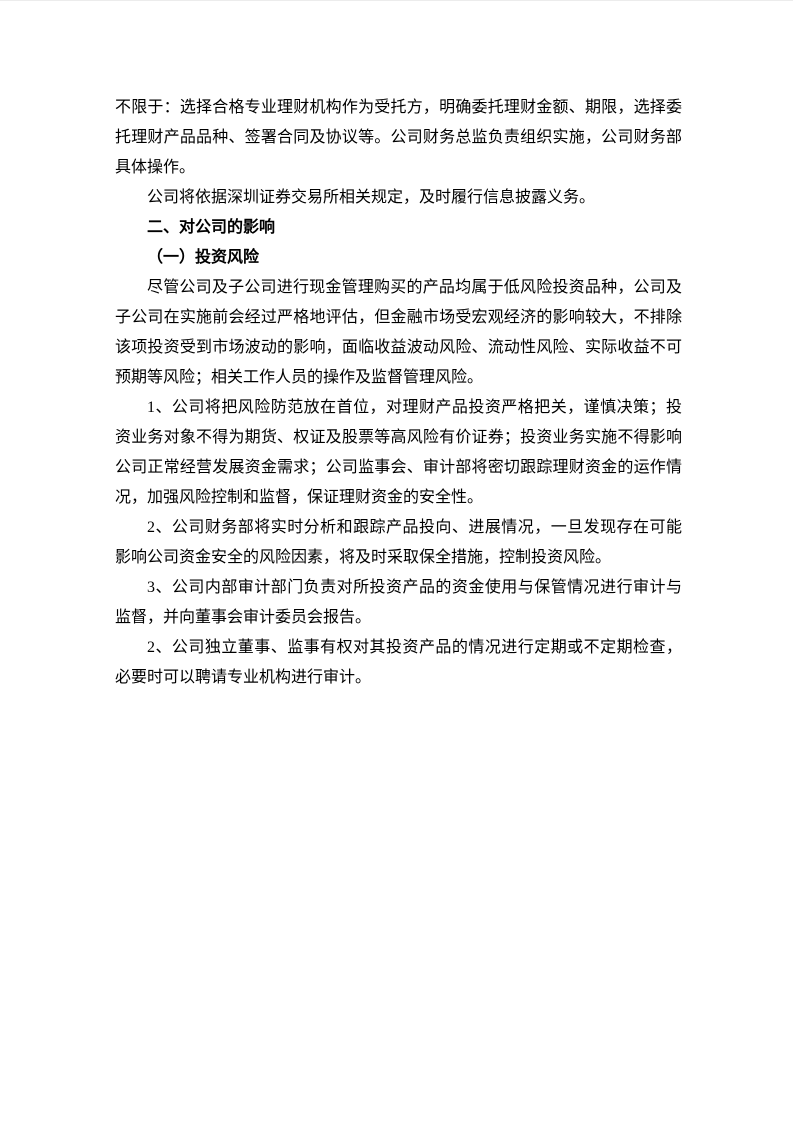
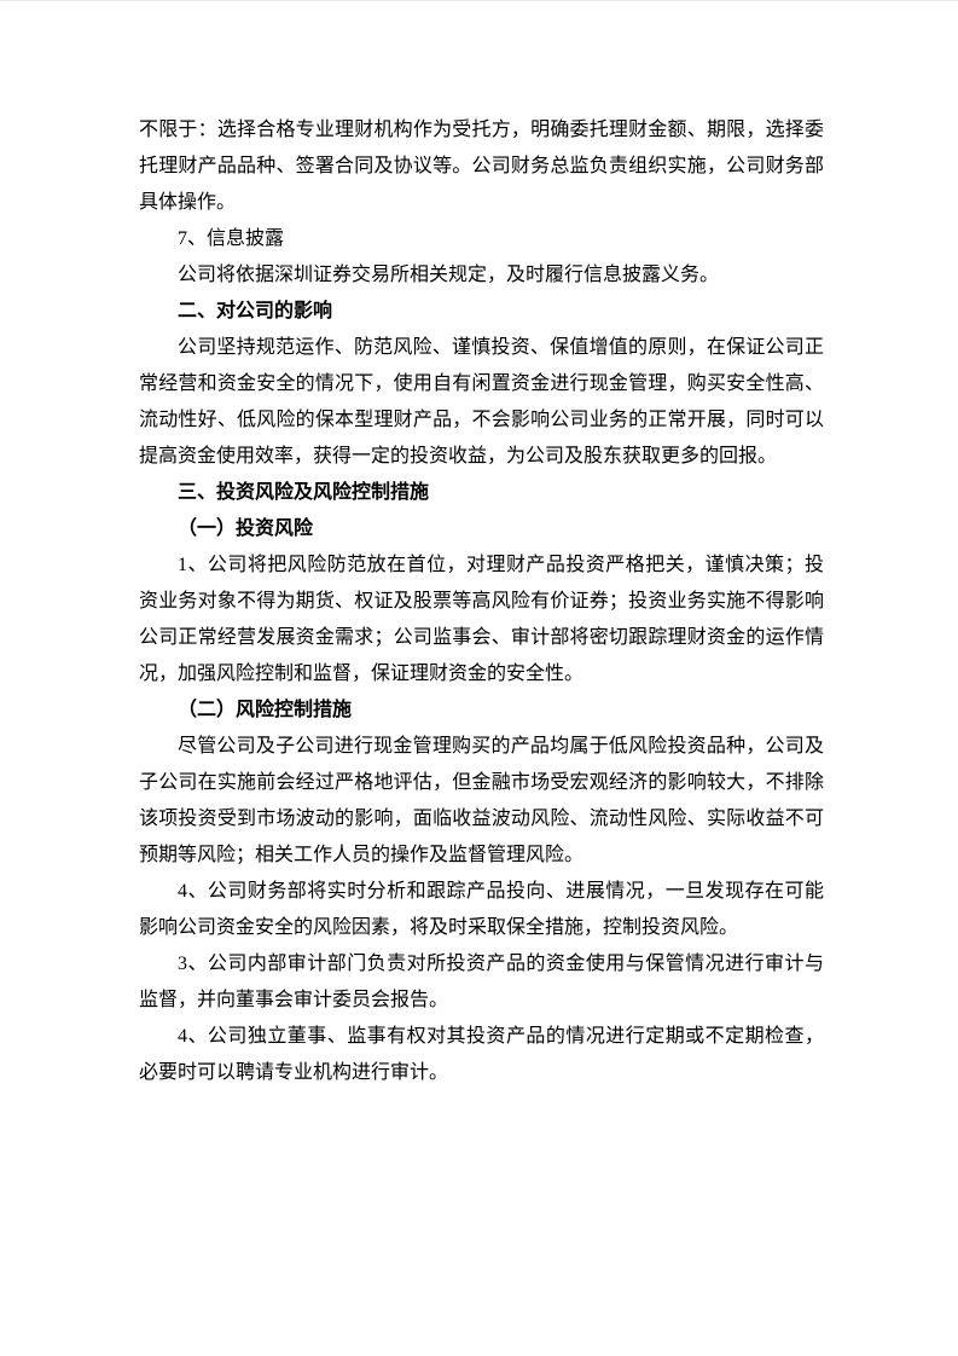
  不限于：选择合格专业理财机构作为受托方，明确委托理财金额、期限，选择委托理财产品品种、签署合同及协议等。公司财务总监负责组织实施，公司财务部具体操作。
+ 7、信息披露
  公司将依据深圳证券交易所相关规定，及时履行信息披露义务。
  二、对公司的影响
+ 公司坚持规范运作、防范风险、谨慎投资、保值增值的原则，在保证公司正常经营和资金安全的情况下，使用自有闲置资金进行现金管理，购买安全性高、流动性好、低风险的保本型理财产品，不会影响公司业务的正常开展，同时可以提高资金使用效率，获得一定的投资收益，为公司及股东获取更多的回报。
+ 三、投资风险及风险控制措施
  （一）投资风险
- 尽管公司及子公司进行现金管理购买的产品均属于低风险投资品种，公司及子公司在实施前会经过严格地评估，但金融市场受宏观经济的影响较大，不排除该项投资受到市场波动的影响，面临收益波动风险、流动性风险、实际收益不可预期等风险；相关工作人员的操作及监督管理风险。
+ 1、公司将把风险防范放在首位，对理财产品投资严格把关，谨慎决策；投资业务对象不得为期货、权证及股票等高风险有价证券；投资业务实施不得影响公司正常经营发展资金需求；公司监事会、审计部将密切跟踪理财资金的运作情况，加强风险控制和监督，保证理财资金的安全性。
+ （二）风险控制措施
- 1、公司将把风险防范放在首位，对理财产品投资严格把关，谨慎决策；投资业务对象不得为期货、权证及股票等高风险有价证券；投资业务实施不得影响公司正常经营发展资金需求；公司监事会、审计部将密切跟踪理财资金的运作情况，加强风险控制和监督，保证理财资金的安全性。
+ 尽管公司及子公司进行现金管理购买的产品均属于低风险投资品种，公司及子公司在实施前会经过严格地评估，但金融市场受宏观经济的影响较大，不排除该项投资受到市场波动的影响，面临收益波动风险、流动性风险、实际收益不可预期等风险；相关工作人员的操作及监督管理风险。
- 2、公司财务部将实时分析和跟踪产品投向、进展情况，一旦发现存在可能影响公司资金安全的风险因素，将及时采取保全措施，控制投资风险。
+ 4、公司财务部将实时分析和跟踪产品投向、进展情况，一旦发现存在可能影响公司资金安全的风险因素，将及时采取保全措施，控制投资风险。
  3、公司内部审计部门负责对所投资产品的资金使用与保管情况进行审计与监督，并向董事会审计委员会报告。
- 2、公司独立董事、监事有权对其投资产品的情况进行定期或不定期检查，必要时可以聘请专业机构进行审计。
+ 4、公司独立董事、监事有权对其投资产品的情况进行定期或不定期检查，必要时可以聘请专业机构进行审计。
